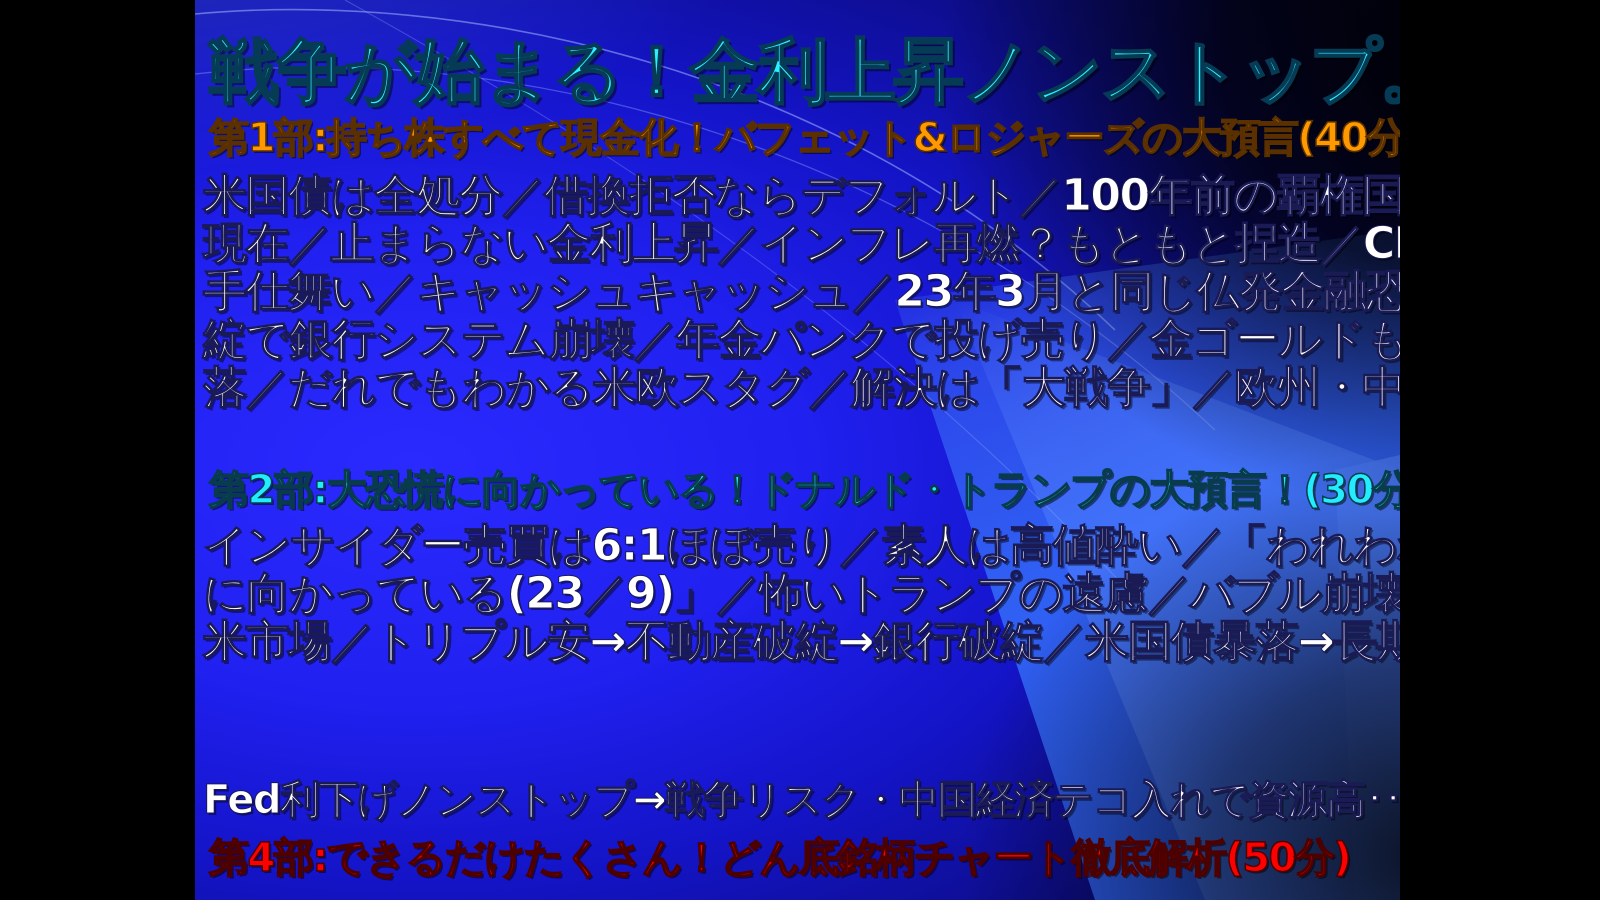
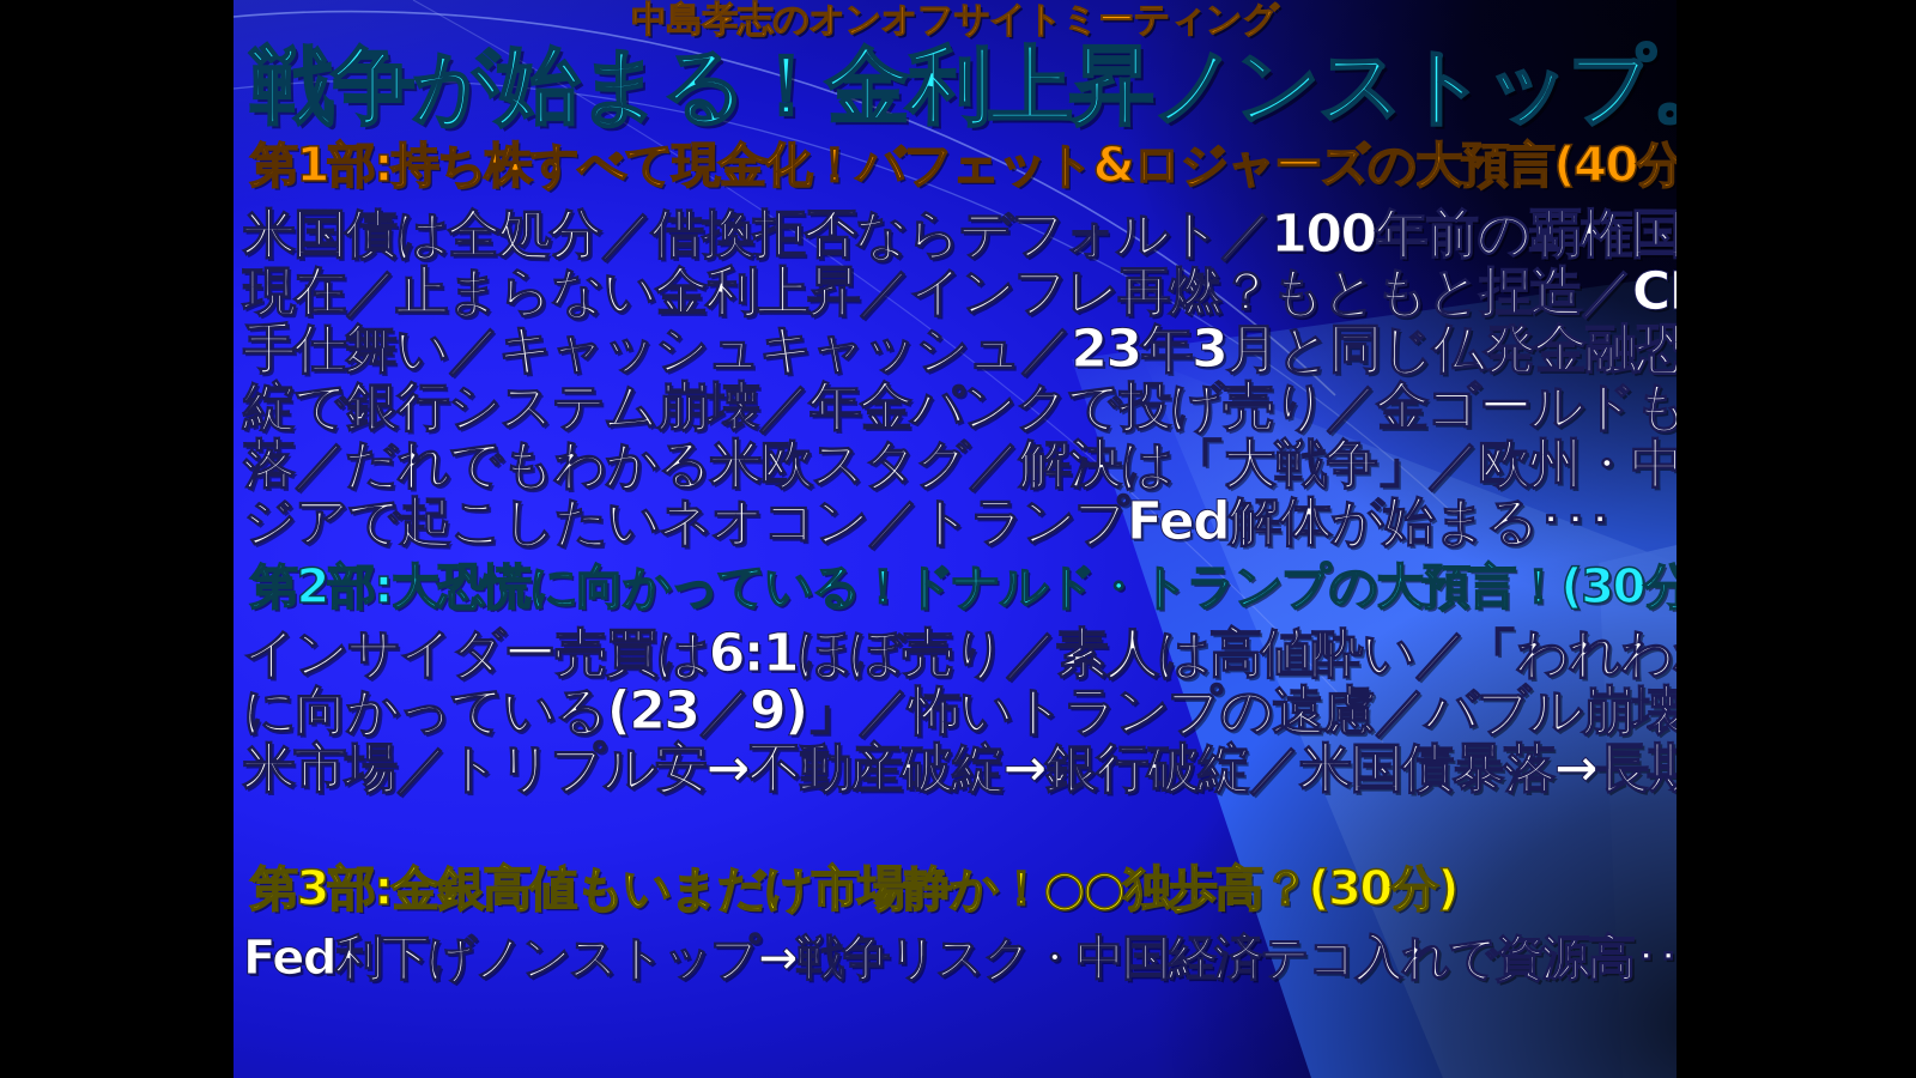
+ 中島孝志のオンオフサイトミーティング
  戦争が始まる！金利上昇ノンストップ
  第1部:持ち株すべて現金化！バフェット&ロジャーズの大預言(40分
  米国債は全処分／借換拒否ならデフォルト／100年前の覇権国
  現在／止まらない金利上昇／インフレ再燃？もともと捏造／C
  手仕舞い／キャッシュキャッシュ／23年3月と同じ仏発金融恐
  綻で銀行システム崩壊／年金パンクで投げ売り／金ゴールドも
  落／だれでもわかる米欧スタグ／解決は「大戦争」／欧州・中
+ ジアで起こしたいネオコン／トランプFed解体が始まる･･･
  第2部:大恐慌に向かっている！ドナルド・トランプの大預言！(30分
  インサイダー売買は6:1ほぼ売り／素人は高値酔い／「われわ
  に向かっている(23／9)」／怖いトランプの遠慮／バブル崩壊
  米市場／トリプル安→不動産破綻→銀行破綻／米国債暴落→長期
+ 第3部:金銀高値もいまだけ市場静か！○○独歩高？(30分)
  Fed利下げノンストップ→戦争リスク・中国経済テコ入れで資源高･･
- 第4部:できるだけたくさん！どん底銘柄チャート徹底解析(50分)
